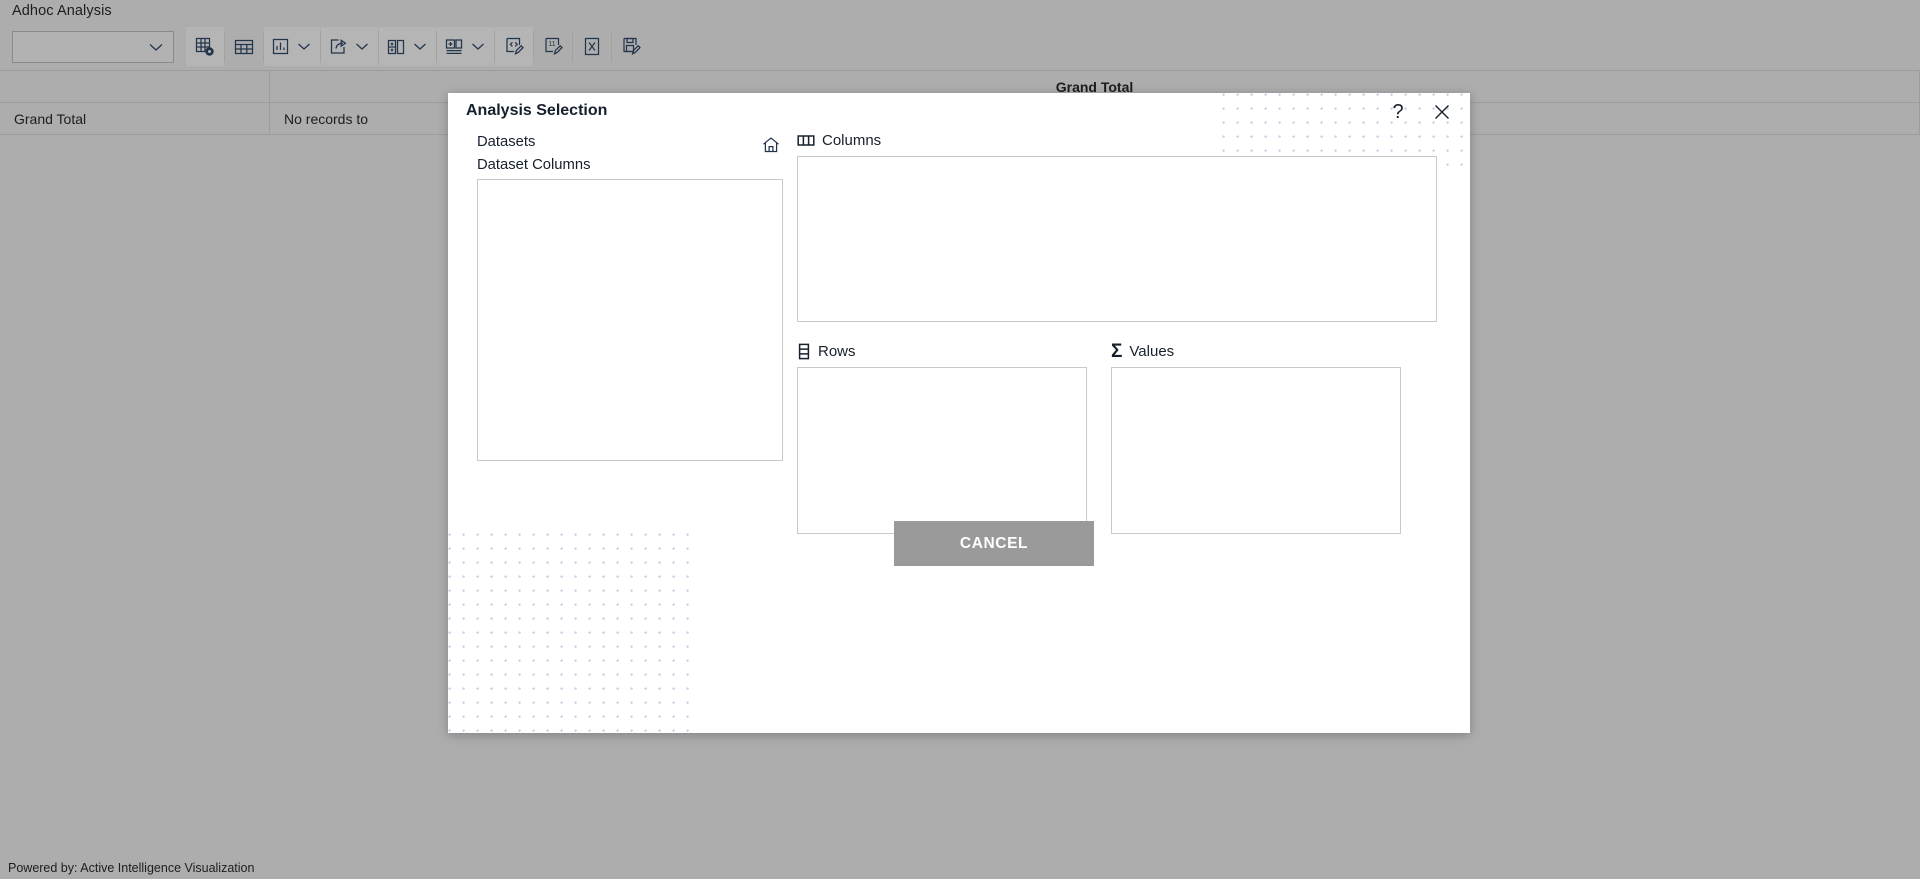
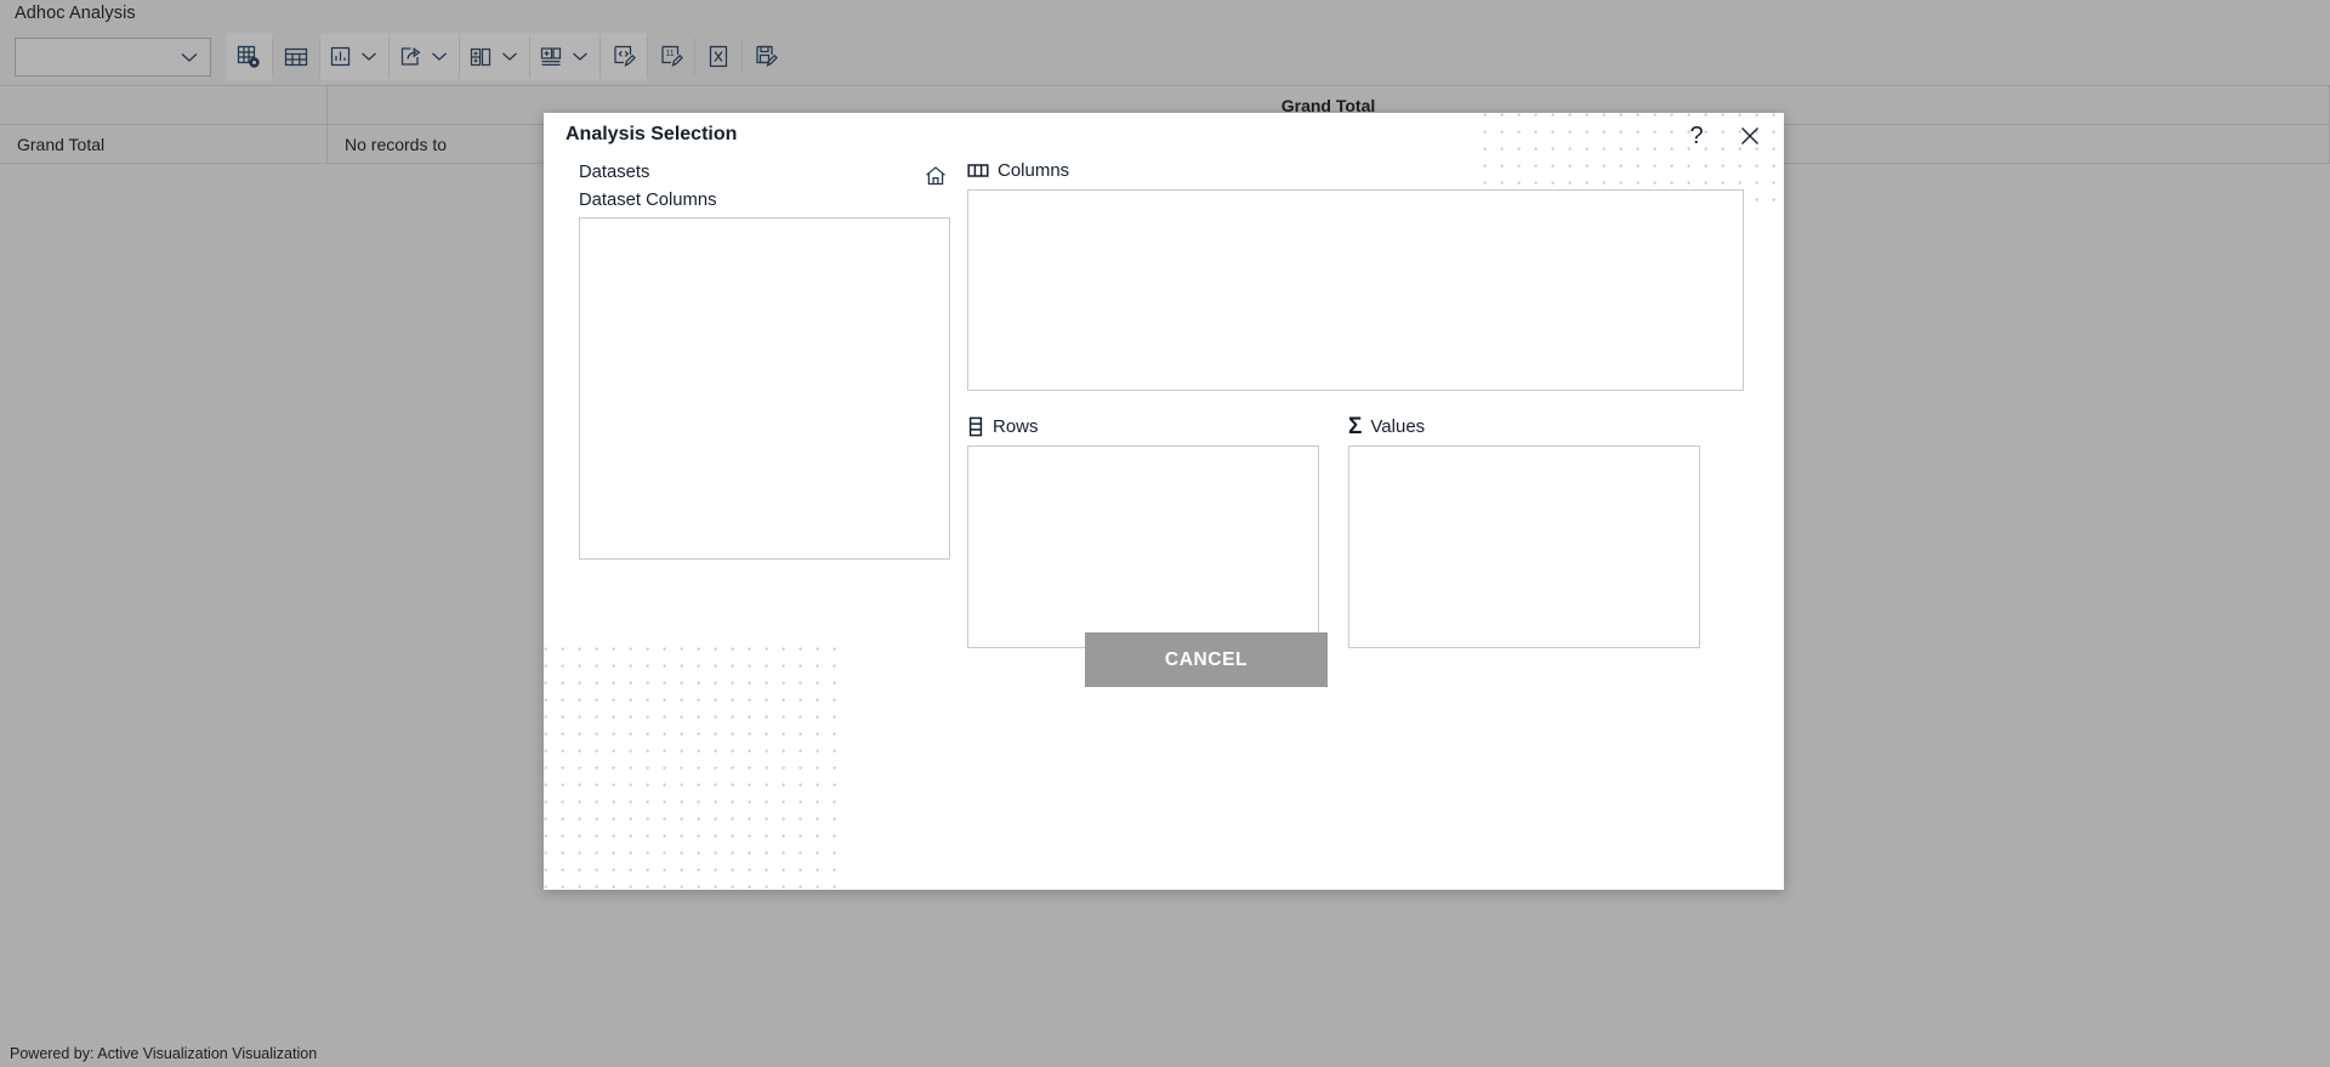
  Adhoc Analysis
  Grand Total
  Grand Total
  No records to
- Powered by: Active Intelligence Visualization
+ Powered by: Active Visualization Visualization
  Analysis Selection
  ?
  Datasets
  Dataset Columns
  Columns
  Rows
  Σ
  Values
  CANCEL
